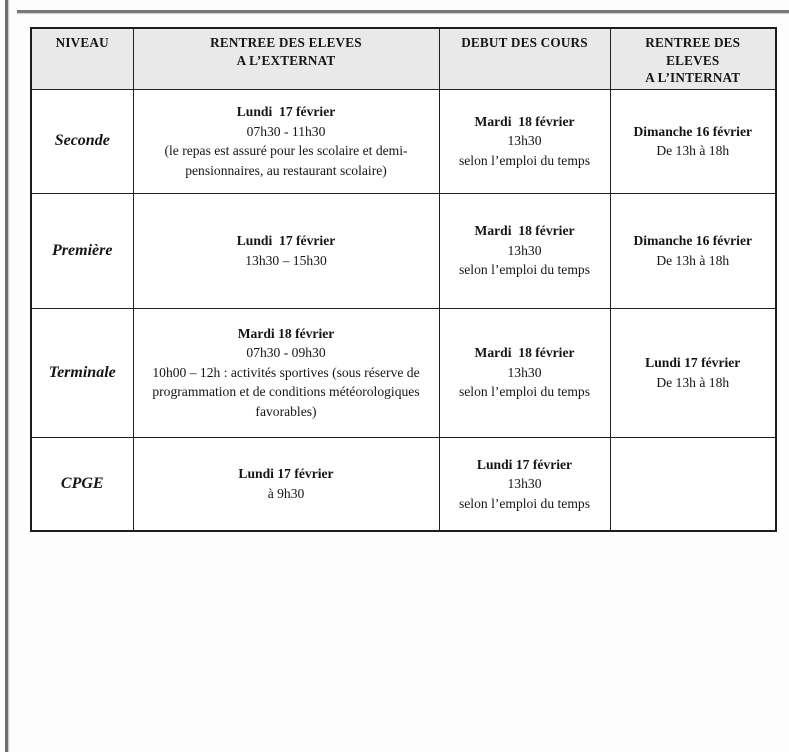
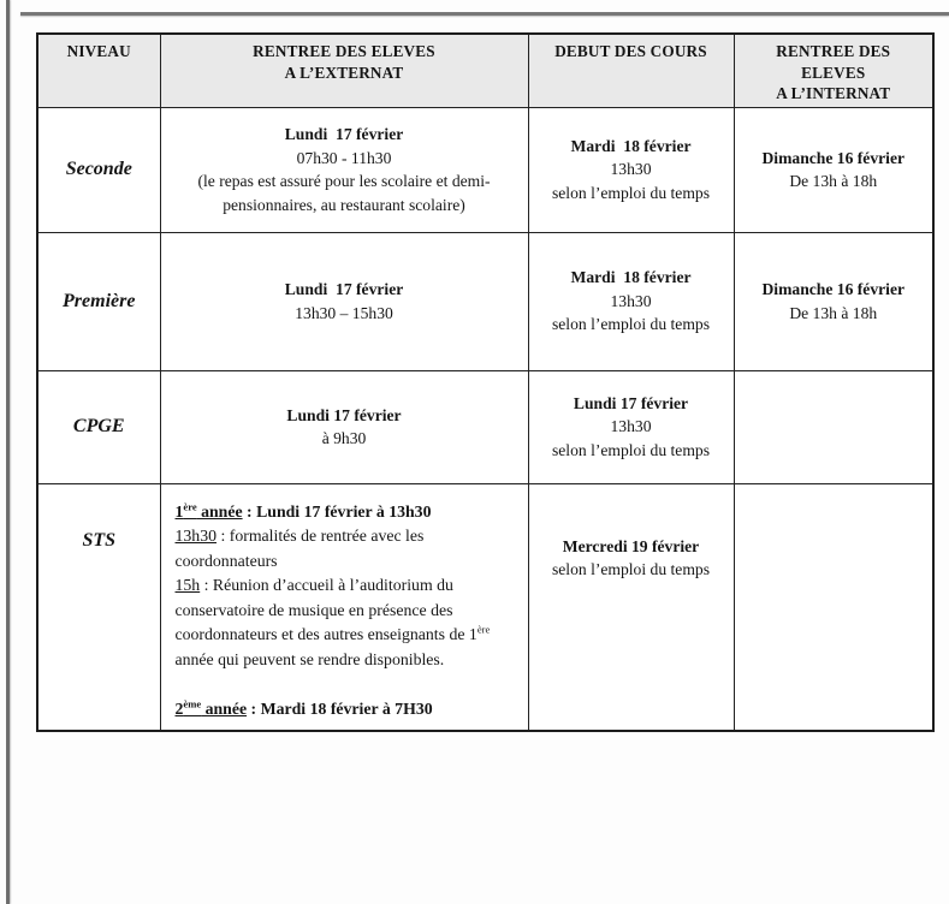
  NIVEAU	RENTREE DES ELEVES A L’EXTERNAT	DEBUT DES COURS	RENTREE DES ELEVES A L’INTERNAT
  Seconde	Lundi 17 février 07h30 - 11h30 (le repas est assuré pour les scolaire et demi-pensionnaires, au restaurant scolaire)	Mardi 18 février 13h30 selon l’emploi du temps	Dimanche 16 février De 13h à 18h
  Première	Lundi 17 février 13h30 – 15h30	Mardi 18 février 13h30 selon l’emploi du temps	Dimanche 16 février De 13h à 18h
- Terminale	Mardi 18 février 07h30 - 09h30 10h00 – 12h : activités sportives (sous réserve de programmation et de conditions météorologiques favorables)	Mardi 18 février 13h30 selon l’emploi du temps	Lundi 17 février De 13h à 18h
  CPGE	Lundi 17 février à 9h30	Lundi 17 février 13h30 selon l’emploi du temps
+ STS	1ère année : Lundi 17 février à 13h3013h30 : formalités de rentrée avec les coordonnateurs15h : Réunion d’accueil à l’auditorium du conservatoire de musique en présence des coordonnateurs et des autres enseignants de 1ère année qui peuvent se rendre disponibles.2ème année : Mardi 18 février à 7H30	Mercredi 19 février selon l’emploi du temps
